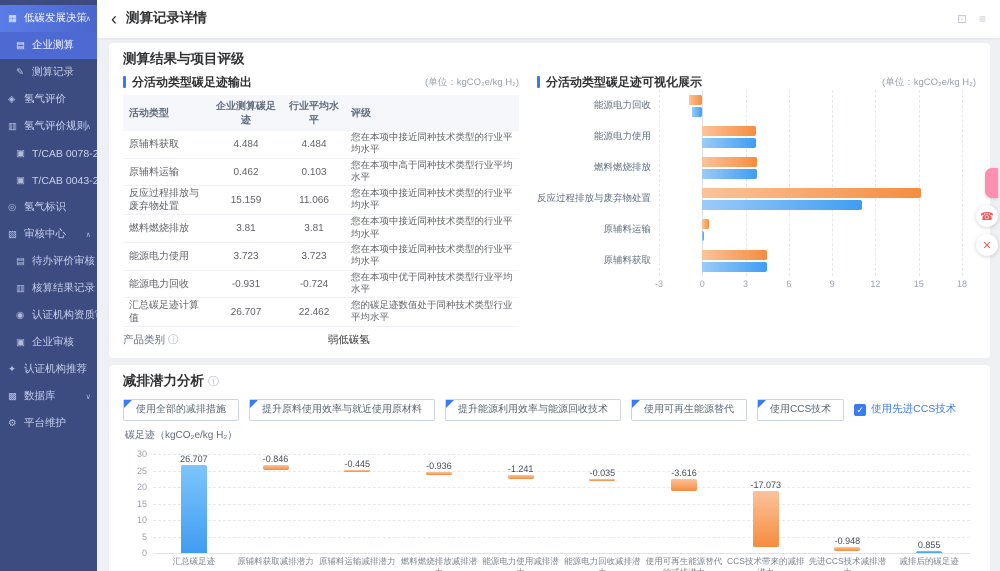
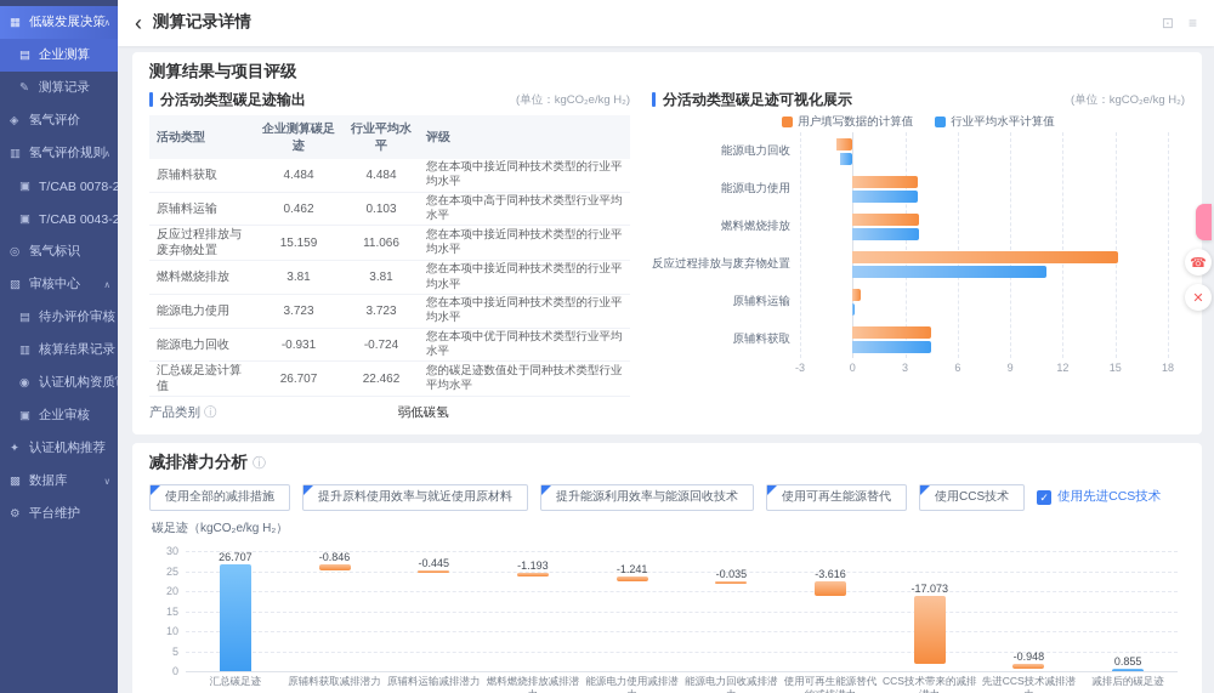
  ▦
  低碳发展决策
  ∧
  ▤
  企业测算
  ✎
  测算记录
  ◈
  氢气评价
  ▥
  氢气评价规则
  ∧
  ▣
  T/CAB 0078-2
  ▣
  T/CAB 0043-2
  ◎
  氢气标识
  ▧
  审核中心
  ∧
  ▤
  待办评价审核
  ▥
  核算结果记录
  ◉
  认证机构资质
  ▣
  企业审核
  ✦
  认证机构推荐
  ▩
  数据库
  ∨
  ⚙
  平台维护
  ‹
  测算记录详情
  ⊡
  ≡
  测算结果与项目评级
  分活动类型碳足迹输出
  (单位：kgCO₂e/kg H₂)
  活动类型	企业测算碳足迹	行业平均水平	评级
  原辅料获取	4.484	4.484	您在本项中接近同种技术类型的行业平均水平
  原辅料运输	0.462	0.103	您在本项中高于同种技术类型行业平均水平
  反应过程排放与废弃物处置	15.159	11.066	您在本项中接近同种技术类型的行业平均水平
  燃料燃烧排放	3.81	3.81	您在本项中接近同种技术类型的行业平均水平
  能源电力使用	3.723	3.723	您在本项中接近同种技术类型的行业平均水平
  能源电力回收	-0.931	-0.724	您在本项中优于同种技术类型行业平均水平
  汇总碳足迹计算值	26.707	22.462	您的碳足迹数值处于同种技术类型行业平均水平
  产品类别 ⓘ
  弱低碳氢
  分活动类型碳足迹可视化展示
  (单位：kgCO₂e/kg H₂)
+ 用户填写数据的计算值
+ 行业平均水平计算值
  -3
  0
  3
  6
  9
  12
  15
  18
  能源电力回收
  能源电力使用
  燃料燃烧排放
  反应过程排放与废弃物处置
  原辅料运输
  原辅料获取
  减排潜力分析 ⓘ
  使用全部的减排措施
  提升原料使用效率与就近使用原材料
  提升能源利用效率与能源回收技术
  使用可再生能源替代
  使用CCS技术
  ✓
  使用先进CCS技术
  碳足迹（kgCO₂e/kg H₂）
  0
  5
  10
  15
  20
  25
  30
  26.707
  汇总碳足迹
  -0.846
  原辅料获取减排潜力
  -0.445
  原辅料运输减排潜力
- -0.936
+ -1.193
  燃料燃烧排放减排潜
  -1.241
  能源电力使用减排潜
  -0.035
  能源电力回收减排潜
  -3.616
  -17.073
  CCS技术带来的减排
  -0.948
  先进CCS技术减排潜
  0.855
  减排后的碳足迹
  ☎
  ✕
